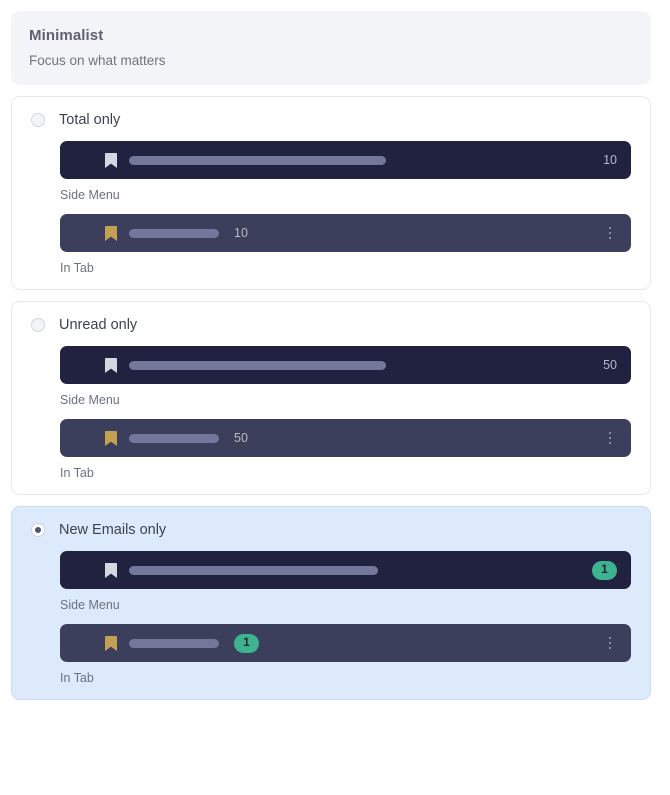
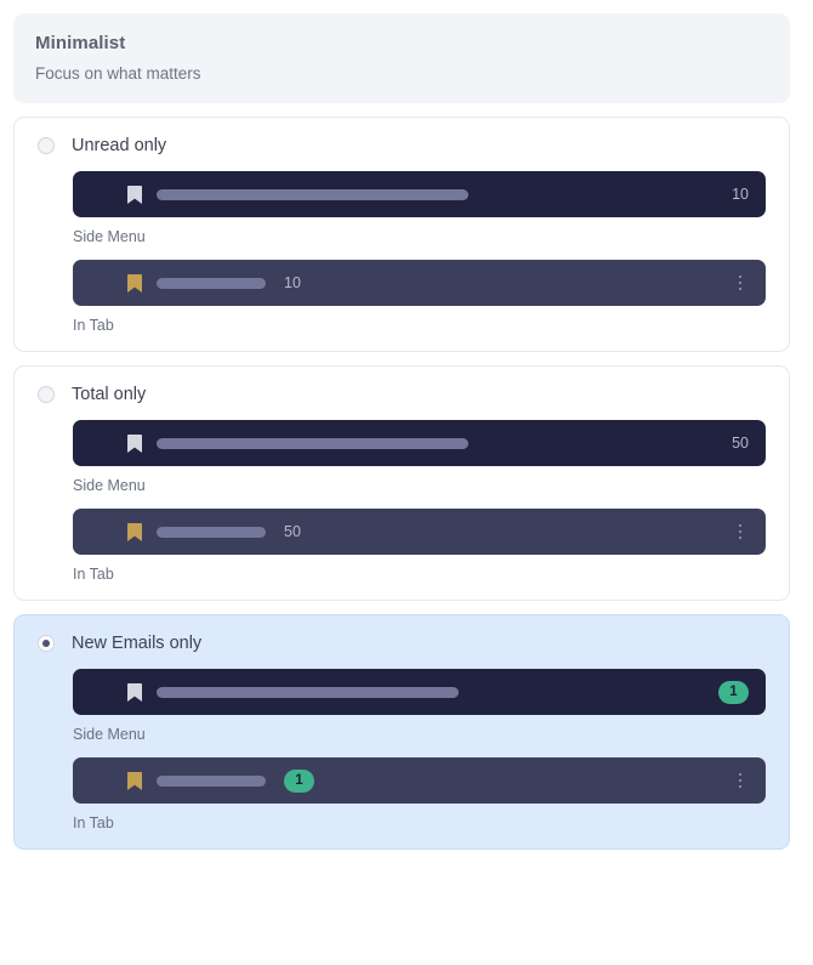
  Minimalist
  Focus on what matters
- Total only
+ Unread only
  10
  Side Menu
  10
  In Tab
- Unread only
+ Total only
  50
  Side Menu
  50
  In Tab
  New Emails only
  1
  Side Menu
  1
  In Tab
